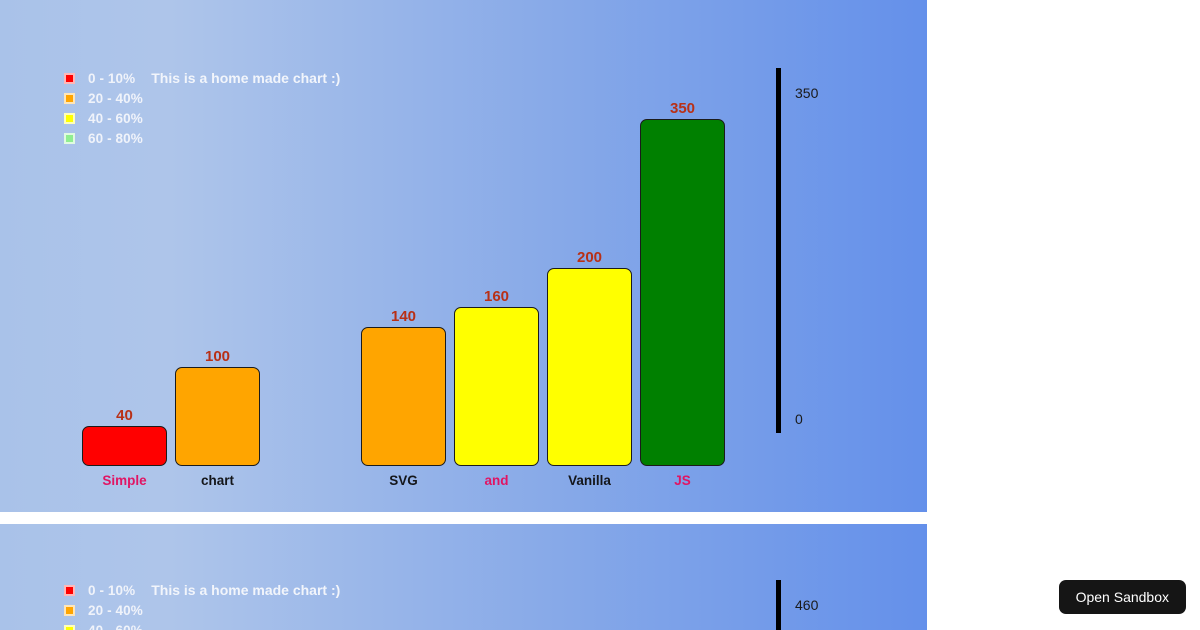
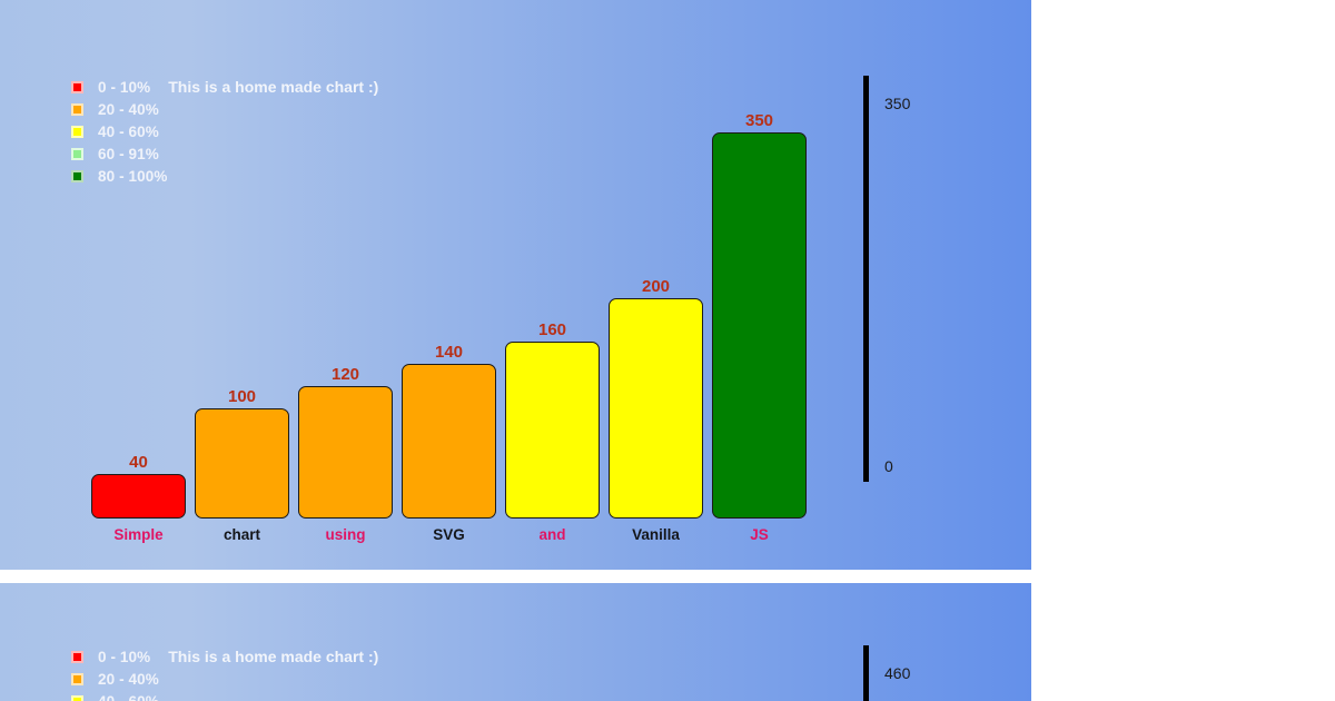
  0 - 10%
  This is a home made chart :)
  20 - 40%
  40 - 60%
- 60 - 80%
+ 60 - 91%
+ 80 - 100%
  40
  Simple
  100
  chart
+ 120
+ using
  140
  SVG
  160
  and
  200
  Vanilla
  350
  JS
  350
  0
  0 - 10%
  This is a home made chart :)
  20 - 40%
  460
- Open Sandbox
